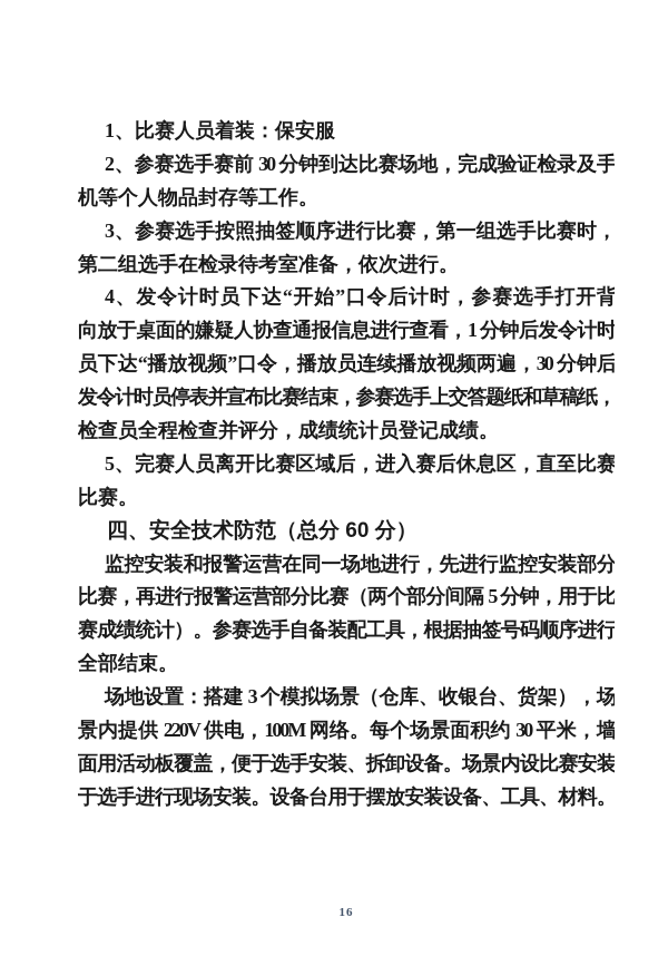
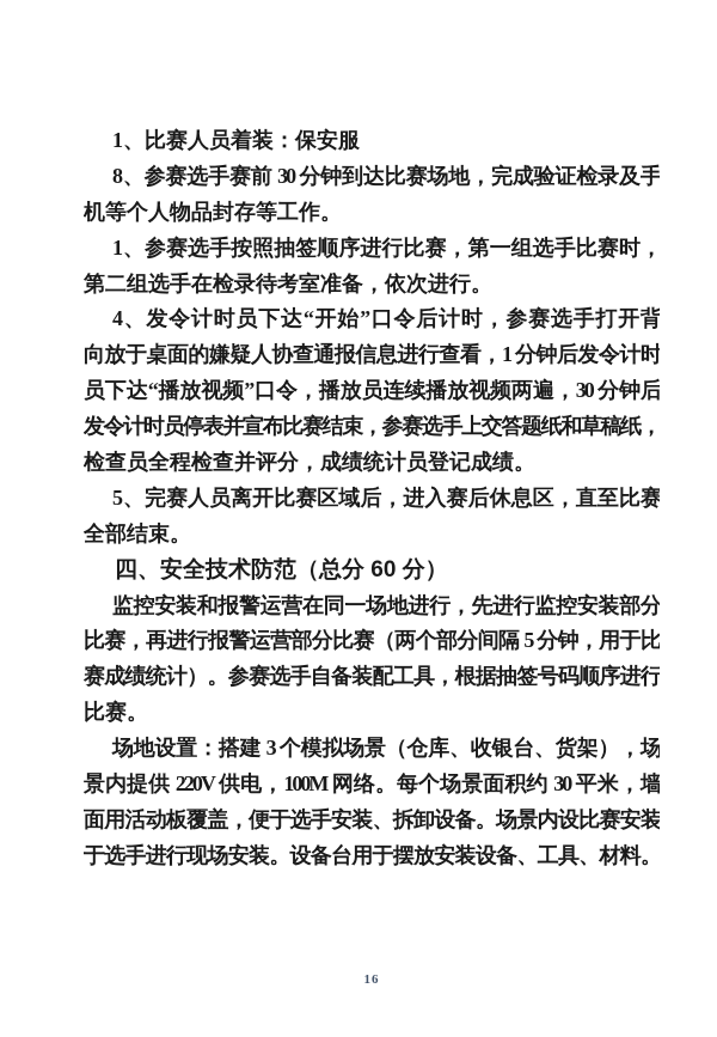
  1、比赛人员着装：保安服
- 2、参赛选手赛前 30 分钟到达比赛场地，完成验证检录及手
+ 8、参赛选手赛前 30 分钟到达比赛场地，完成验证检录及手
  机等个人物品封存等工作。
- 3、参赛选手按照抽签顺序进行比赛，第一组选手比赛时，
+ 1、参赛选手按照抽签顺序进行比赛，第一组选手比赛时，
  第二组选手在检录待考室准备，依次进行。
  4、发令计时员下达“开始”口令后计时，参赛选手打开背
  向放于桌面的嫌疑人协查通报信息进行查看，1 分钟后发令计时
  员下达“播放视频”口令，播放员连续播放视频两遍，30 分钟后
  发令计时员停表并宣布比赛结束，参赛选手上交答题纸和草稿纸，
  检查员全程检查并评分，成绩统计员登记成绩。
  5、完赛人员离开比赛区域后，进入赛后休息区，直至比赛
- 比赛。
+ 全部结束。
  四、安全技术防范（总分 60 分）
  监控安装和报警运营在同一场地进行，先进行监控安装部分
  比赛，再进行报警运营部分比赛（两个部分间隔 5 分钟，用于比
  赛成绩统计）。参赛选手自备装配工具，根据抽签号码顺序进行
- 全部结束。
+ 比赛。
  场地设置：搭建 3 个模拟场景（仓库、收银台、货架），场
  景内提供 220V 供电，100M 网络。每个场景面积约 30 平米，墙
  面用活动板覆盖，便于选手安装、拆卸设备。场景内设比赛安装
  于选手进行现场安装。设备台用于摆放安装设备、工具、材料。
  16
